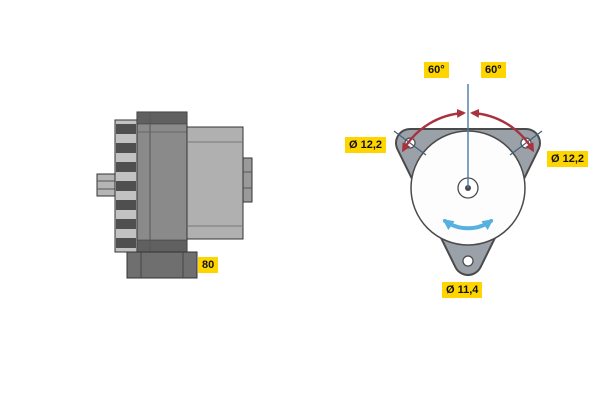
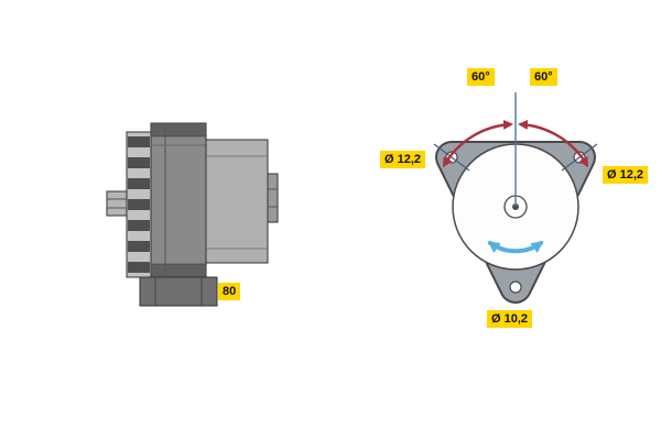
  80
  60°
  60°
  Ø 12,2
  Ø 12,2
- Ø 11,4
+ Ø 10,2
